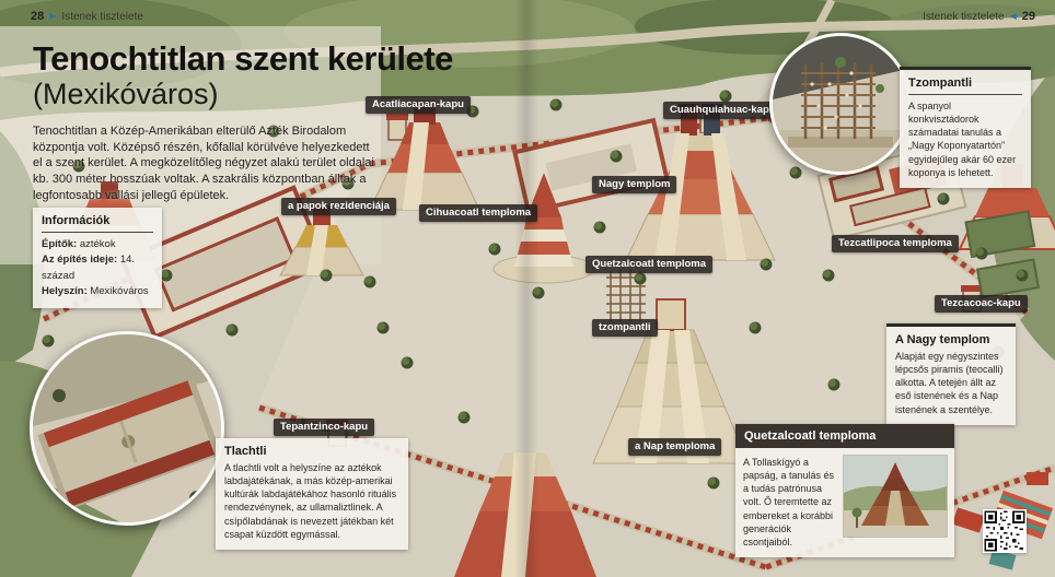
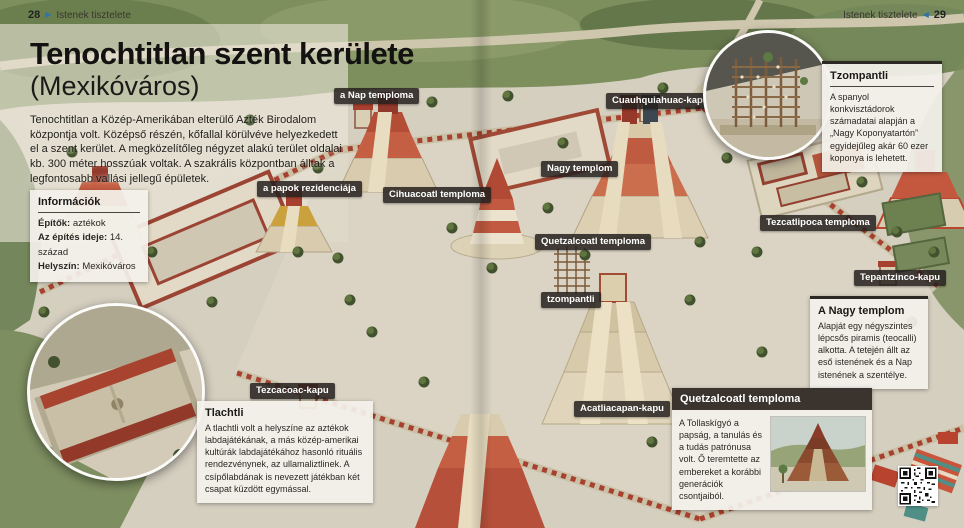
  28
  ▶
  Istenek tisztelete
  Istenek tisztelete
  ◀
  29
  Tenochtitlan szent kerülete
  (Mexikóváros)
  Tenochtitlan a Közép-Amerikában elterülő Azték Birodalom központja volt. Középső részén, kőfallal körülvéve helyezkedett el a szent kerület. A megközelítőleg négyzet alakú terület oldalai kb. 300 méter hosszúak voltak. A szakrális központban álltak a legfontosabb vallási jellegű épületek.
  Információk
  Építők: aztékok
  Az építés ideje: 14. század
  Helyszín: Mexikóváros
- Acatliacapan-kapu
+ a Nap temploma
  Cuauhquiahuac-kap
  Nagy templom
  a papok rezidenciája
  Cihuacoatl temploma
  Quetzalcoatl temploma
  Tezcatlipoca temploma
- Tezcacoac-kapu
+ Tepantzinco-kapu
  tzompantli
- Tepantzinco-kapu
+ Tezcacoac-kapu
- a Nap temploma
+ Acatliacapan-kapu
  Tzompantli
- A spanyol konkvisztádorok számadatai tanulás a „Nagy Koponyatartón” egyidejűleg akár 60 ezer koponya is lehetett.
+ A spanyol konkvisztádorok számadatai alapján a „Nagy Koponyatartón” egyidejűleg akár 60 ezer koponya is lehetett.
  A Nagy templom
  Alapját egy négyszintes lépcsős piramis (teocalli) alkotta. A tetején állt az eső istenének és a Nap istenének a szentélye.
  Quetzalcoatl temploma
  A Tollaskígyó a papság, a tanulás és a tudás patrónusa volt. Ő teremtette az embereket a korábbi generációk csontjaiból.
  Tlachtli
  A tlachtli volt a helyszíne az aztékok labdajátékának, a más közép-amerikai kultúrák labdajátékához hasonló rituális rendezvénynek, az ullamaliztlinek. A csípőlabdának is nevezett játékban két csapat küzdött egymással.
